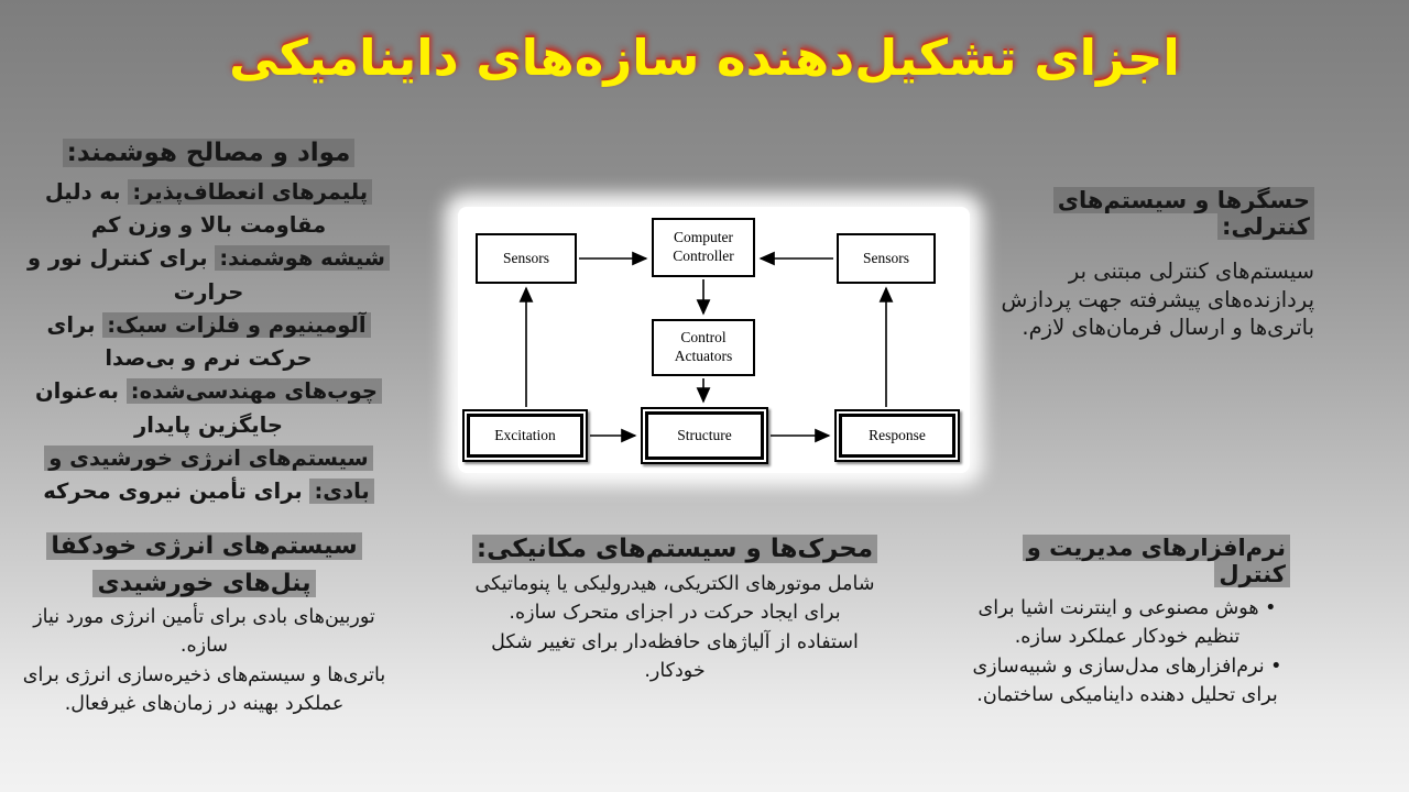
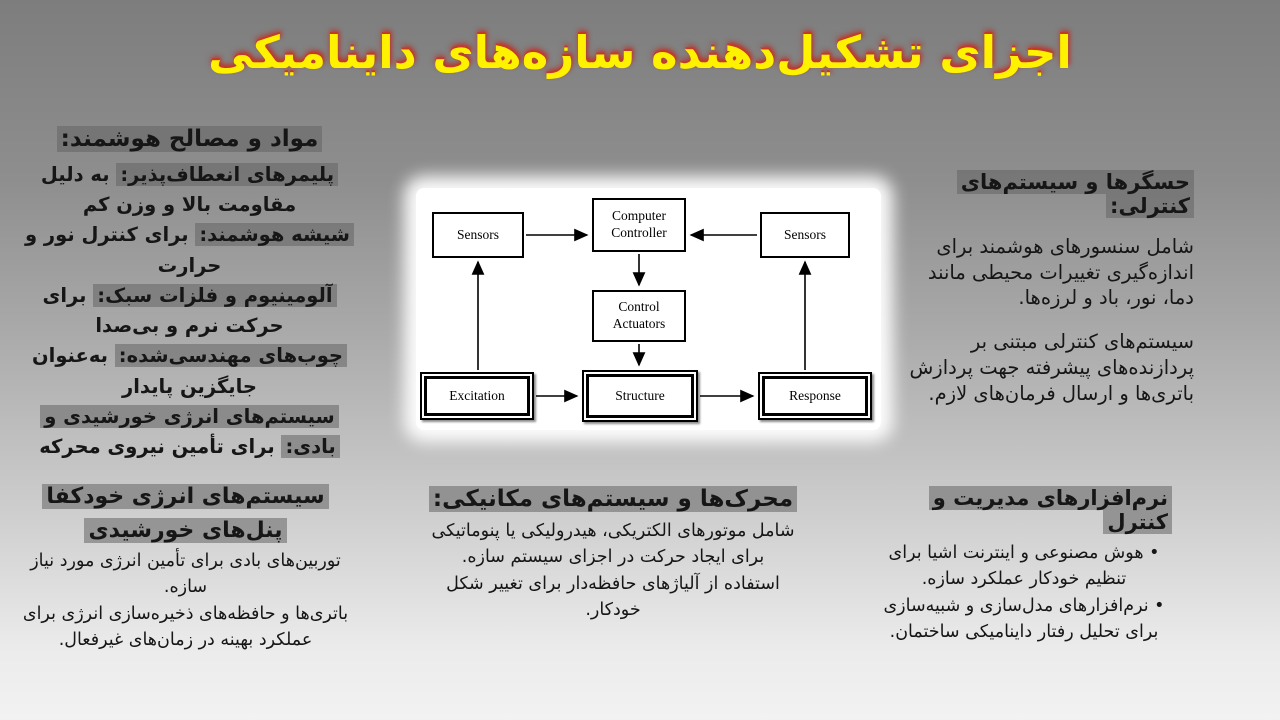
  اجزای تشکیلدهنده سازه‌های داینامیکی
  مواد و مصالح هوشمند:
  پلیمرهای انعطاف‌پذیر: به دلیل مقاومت بالا و وزن کم
  شیشه هوشمند: برای کنترل نور و حرارت
  آلومینیوم و فلزات سبک: برای حرکت نرم و بی‌صدا
  چوب‌های مهندسی‌شده: به‌عنوان جایگزین پایدار
  سیستم‌های انرژی خورشیدی و بادی: برای تأمین نیروی محرکه
  Sensors
  Computer Controller
  Sensors
  Control Actuators
  Excitation
  Structure
  Response
  حسگرها و سیستم‌های کنترلی:
+ شامل سنسورهای هوشمند برای اندازه‌گیری تغییرات محیطی مانند دما، نور، باد و لرزه‌ها.
  سیستم‌های کنترلی مبتنی بر پردازنده‌های پیشرفته جهت پردازش باتری‌ها و ارسال فرمان‌های لازم.
  سیستم‌های انرژی خودکفا
  پنل‌های خورشیدی
  توربین‌های بادی برای تأمین انرژی مورد نیاز سازه.
- باتری‌ها و سیستم‌های ذخیره‌سازی انرژی برای عملکرد بهینه در زمان‌های غیرفعال.
+ باتری‌ها و حافظه‌های ذخیره‌سازی انرژی برای عملکرد بهینه در زمان‌های غیرفعال.
  محرک‌ها و سیستم‌های مکانیکی:
- شامل موتورهای الکتریکی، هیدرولیکی یا پنوماتیکی برای ایجاد حرکت در اجزای متحرک سازه.
+ شامل موتورهای الکتریکی، هیدرولیکی یا پنوماتیکی برای ایجاد حرکت در اجزای سیستم سازه.
  استفاده از آلیاژهای حافظه‌دار برای تغییر شکل خودکار.
  نرم‌افزارهای مدیریت و کنترل
  • هوش مصنوعی و اینترنت اشیا برای تنظیم خودکار عملکرد سازه.
- • نرم‌افزارهای مدل‌سازی و شبیه‌سازی برای تحلیل دهنده داینامیکی ساختمان.
+ • نرم‌افزارهای مدل‌سازی و شبیه‌سازی برای تحلیل رفتار داینامیکی ساختمان.
